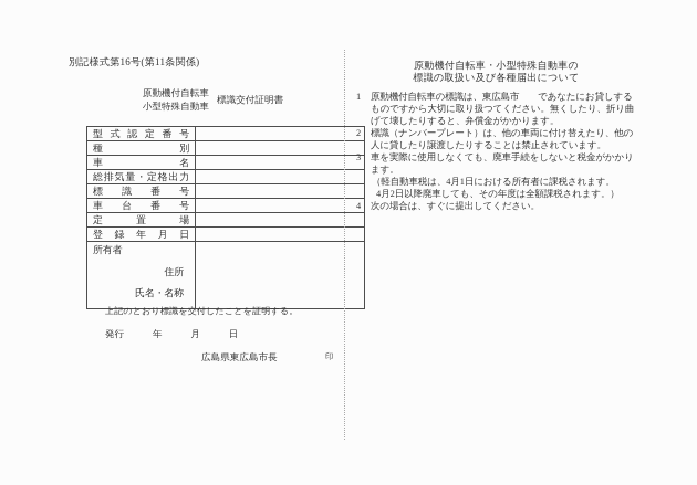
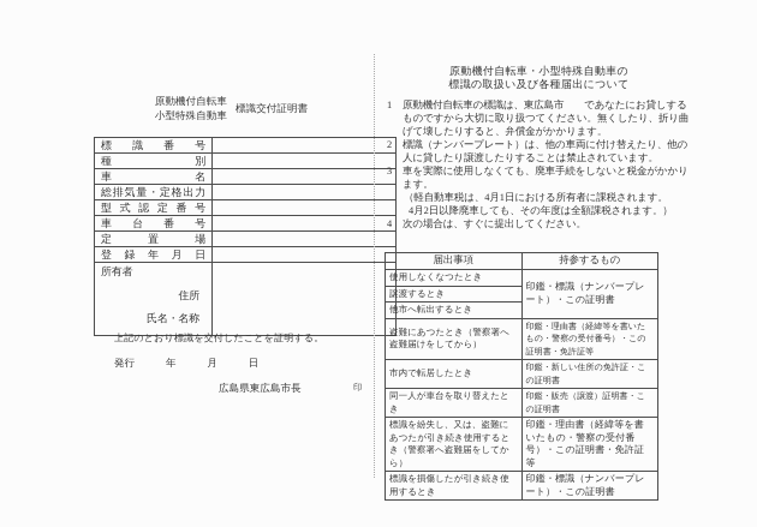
- 別記様式第16号(第11条関係)
  原動機付自転車
  小型特殊自動車
  標識交付証明書
- 型 式 認 定 番 号
+ 標 識 番 号
  種 別
  車 名
  総排気量・定格出力
- 標 識 番 号
+ 型 式 認 定 番 号
  車 台 番 号
  定 置 場
  登 録 年 月 日
  所有者 住所 氏名・名称
  上記のとおり標識を交付したことを証明する。
  発行 年 月 日
  広島県東広島市長
  印
  原動機付自転車・小型特殊自動車の
  標識の取扱い及び各種届出について
  1
  原動機付自転車の標識は、東広島市 であなたにお貸しするものですから大切に取り扱つてください。無くしたり、折り曲げて壊したりすると、弁償金がかかります。
  2
  標識（ナンバープレート）は、他の車両に付け替えたり、他の人に貸したり譲渡したりすることは禁止されています。
  3
  車を実際に使用しなくても、廃車手続をしないと税金がかかります。
  （軽自動車税は、4月1日における所有者に課税されます。
  4月2日以降廃車しても、その年度は全額課税されます。）
  4
  次の場合は、すぐに提出してください。
+ 届出事項	持参するもの
+ 使用しなくなつたとき	印鑑・標識（ナンバープレート）・この証明書
+ 譲渡するとき
+ 他市へ転出するとき
+ 盗難にあつたとき（警察署へ盗難届けをしてから）	印鑑・理由書（経緯等を書いたもの・警察の受付番号）・この証明書・免許証等
+ 市内で転居したとき	印鑑・新しい住所の免許証・この証明書
+ 同一人が車台を取り替えたとき	印鑑・販売（譲渡）証明書・この証明書
+ 標識を紛失し、又は、盗難にあつたが引き続き使用するとき（警察署へ盗難届をしてから）	印鑑・理由書（経緯等を書いたもの・警察の受付番号）・この証明書・免許証等
+ 標識を損傷したが引き続き使用するとき	印鑑・標識（ナンバープレート）・この証明書
